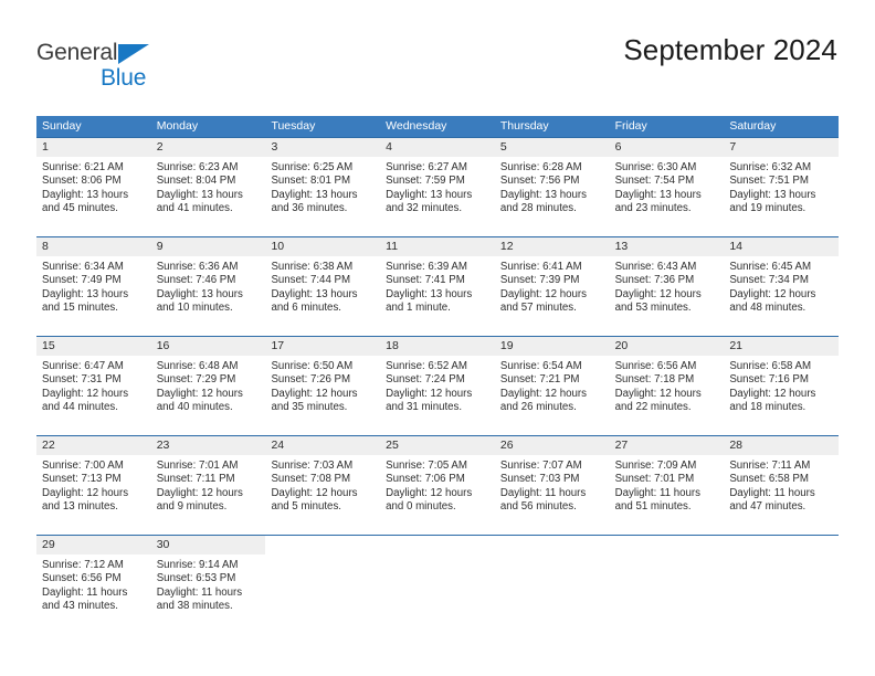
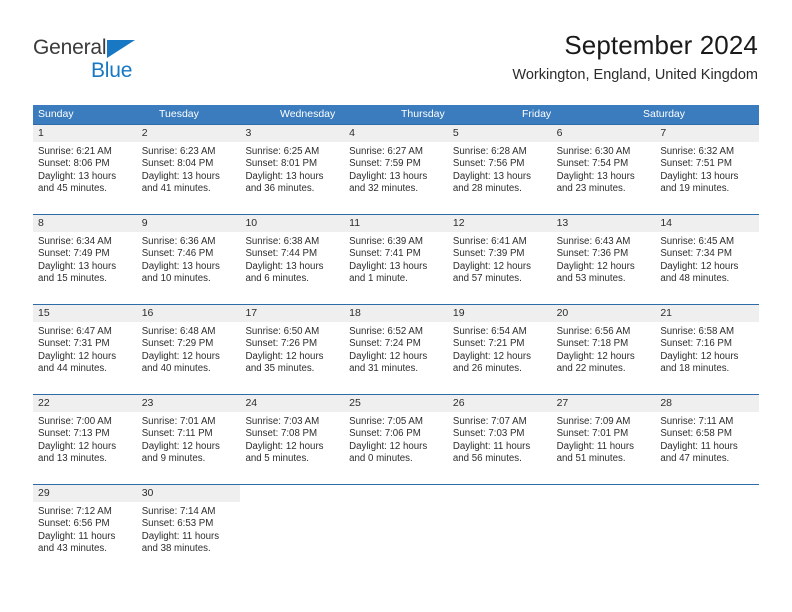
  General
  Blue
  September 2024
+ Workington, England, United Kingdom
  Sunday
- Monday
  Tuesday
  Wednesday
  Thursday
  Friday
  Saturday
  1
  Sunrise: 6:21 AM
  Sunset: 8:06 PM
  Daylight: 13 hours
  and 45 minutes.
  2
  Sunrise: 6:23 AM
  Sunset: 8:04 PM
  Daylight: 13 hours
  and 41 minutes.
  3
  Sunrise: 6:25 AM
  Sunset: 8:01 PM
  Daylight: 13 hours
  and 36 minutes.
  4
  Sunrise: 6:27 AM
  Sunset: 7:59 PM
  Daylight: 13 hours
  and 32 minutes.
  5
  Sunrise: 6:28 AM
  Sunset: 7:56 PM
  Daylight: 13 hours
  and 28 minutes.
  6
  Sunrise: 6:30 AM
  Sunset: 7:54 PM
  Daylight: 13 hours
  and 23 minutes.
  7
  Sunrise: 6:32 AM
  Sunset: 7:51 PM
  Daylight: 13 hours
  and 19 minutes.
  8
  Sunrise: 6:34 AM
  Sunset: 7:49 PM
  Daylight: 13 hours
  and 15 minutes.
  9
  Sunrise: 6:36 AM
  Sunset: 7:46 PM
  Daylight: 13 hours
  and 10 minutes.
  10
  Sunrise: 6:38 AM
  Sunset: 7:44 PM
  Daylight: 13 hours
  and 6 minutes.
  11
  Sunrise: 6:39 AM
  Sunset: 7:41 PM
  Daylight: 13 hours
  and 1 minute.
  12
  Sunrise: 6:41 AM
  Sunset: 7:39 PM
  Daylight: 12 hours
  and 57 minutes.
  13
  Sunrise: 6:43 AM
  Sunset: 7:36 PM
  Daylight: 12 hours
  and 53 minutes.
  14
  Sunrise: 6:45 AM
  Sunset: 7:34 PM
  Daylight: 12 hours
  and 48 minutes.
  15
  Sunrise: 6:47 AM
  Sunset: 7:31 PM
  Daylight: 12 hours
  and 44 minutes.
  16
  Sunrise: 6:48 AM
  Sunset: 7:29 PM
  Daylight: 12 hours
  and 40 minutes.
  17
  Sunrise: 6:50 AM
  Sunset: 7:26 PM
  Daylight: 12 hours
  and 35 minutes.
  18
  Sunrise: 6:52 AM
  Sunset: 7:24 PM
  Daylight: 12 hours
  and 31 minutes.
  19
  Sunrise: 6:54 AM
  Sunset: 7:21 PM
  Daylight: 12 hours
  and 26 minutes.
  20
  Sunrise: 6:56 AM
  Sunset: 7:18 PM
  Daylight: 12 hours
  and 22 minutes.
  21
  Sunrise: 6:58 AM
  Sunset: 7:16 PM
  Daylight: 12 hours
  and 18 minutes.
  22
  Sunrise: 7:00 AM
  Sunset: 7:13 PM
  Daylight: 12 hours
  and 13 minutes.
  23
  Sunrise: 7:01 AM
  Sunset: 7:11 PM
  Daylight: 12 hours
  and 9 minutes.
  24
  Sunrise: 7:03 AM
  Sunset: 7:08 PM
  Daylight: 12 hours
  and 5 minutes.
  25
  Sunrise: 7:05 AM
  Sunset: 7:06 PM
  Daylight: 12 hours
  and 0 minutes.
  26
  Sunrise: 7:07 AM
  Sunset: 7:03 PM
  Daylight: 11 hours
  and 56 minutes.
  27
  Sunrise: 7:09 AM
  Sunset: 7:01 PM
  Daylight: 11 hours
  and 51 minutes.
  28
  Sunrise: 7:11 AM
  Sunset: 6:58 PM
  Daylight: 11 hours
  and 47 minutes.
  29
  Sunrise: 7:12 AM
  Sunset: 6:56 PM
  Daylight: 11 hours
  and 43 minutes.
  30
- Sunrise: 9:14 AM
+ Sunrise: 7:14 AM
  Sunset: 6:53 PM
  Daylight: 11 hours
  and 38 minutes.
